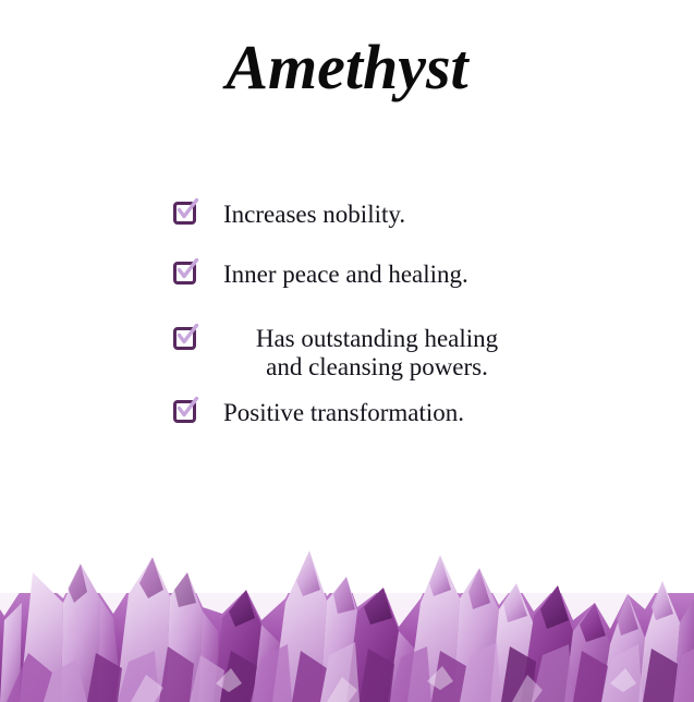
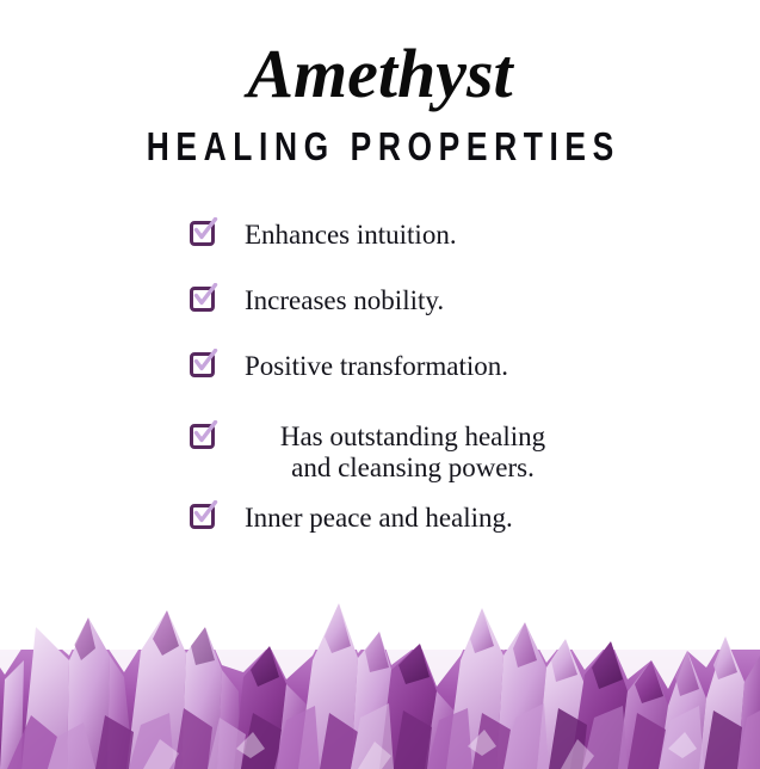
  Amethyst
+ HEALING PROPERTIES
+ Enhances intuition.
  Increases nobility.
- Inner peace and healing.
+ Positive transformation.
  Has outstanding healing
  and cleansing powers.
- Positive transformation.
+ Inner peace and healing.
